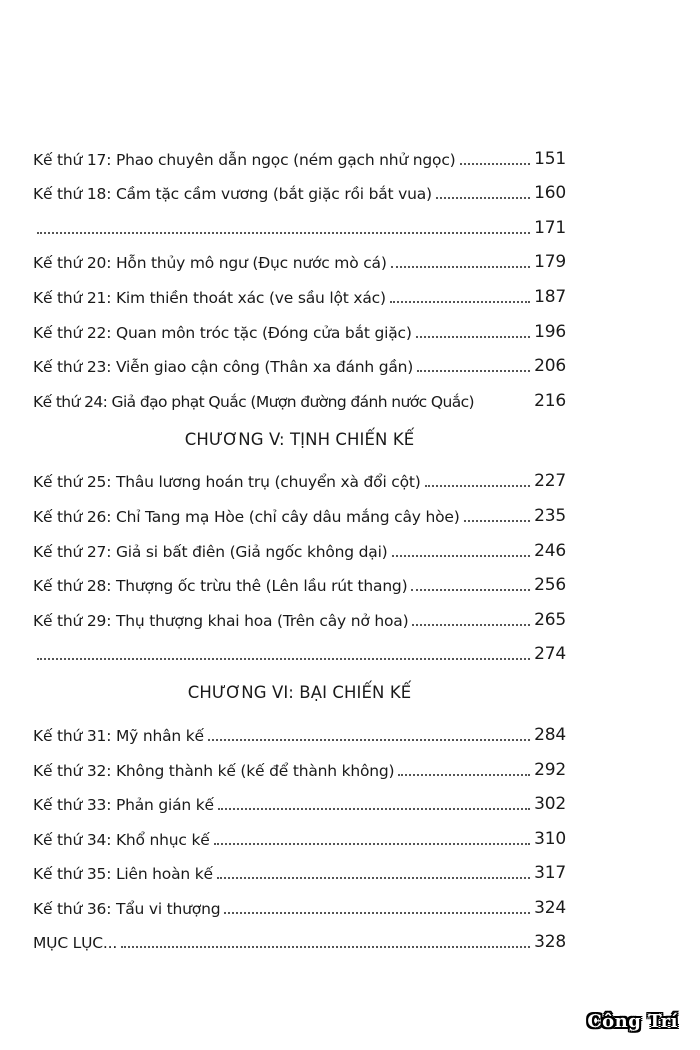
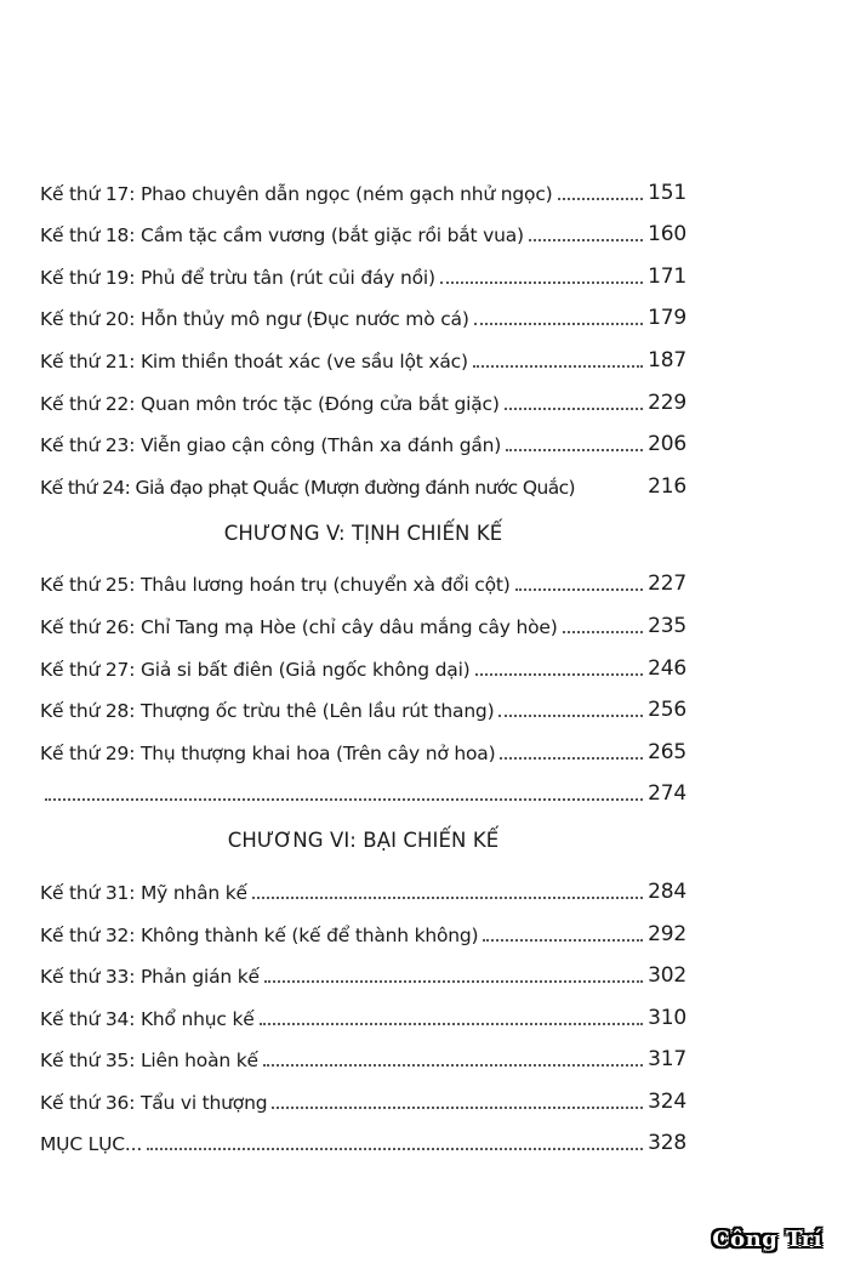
  Kế thứ 17: Phao chuyên dẫn ngọc (ném gạch nhử ngọc)
  151
  Kế thứ 18: Cầm tặc cầm vương (bắt giặc rồi bắt vua)
  160
+ Kế thứ 19: Phủ để trừu tân (rút củi đáy nồi)
  171
  Kế thứ 20: Hỗn thủy mô ngư (Đục nước mò cá)
  179
  Kế thứ 21: Kim thiền thoát xác (ve sầu lột xác)
  187
  Kế thứ 22: Quan môn tróc tặc (Đóng cửa bắt giặc)
- 196
+ 229
  Kế thứ 23: Viễn giao cận công (Thân xa đánh gần)
  206
  Kế thứ 24: Giả đạo phạt Quắc (Mượn đường đánh nước Quắc)
  216
  CHƯƠNG V: TỊNH CHIẾN KẾ
  Kế thứ 25: Thâu lương hoán trụ (chuyển xà đổi cột)
  227
  Kế thứ 26: Chỉ Tang mạ Hòe (chỉ cây dâu mắng cây hòe)
  235
  Kế thứ 27: Giả si bất điên (Giả ngốc không dại)
  246
  Kế thứ 28: Thượng ốc trừu thê (Lên lầu rút thang)
  256
  Kế thứ 29: Thụ thượng khai hoa (Trên cây nở hoa)
  265
  274
  CHƯƠNG VI: BẠI CHIẾN KẾ
  Kế thứ 31: Mỹ nhân kế
  284
  Kế thứ 32: Không thành kế (kế để thành không)
  292
  Kế thứ 33: Phản gián kế
  302
  Kế thứ 34: Khổ nhục kế
  310
  Kế thứ 35: Liên hoàn kế
  317
  Kế thứ 36: Tẩu vi thượng
  324
  MỤC LỤC...
  328
  Công Trí
